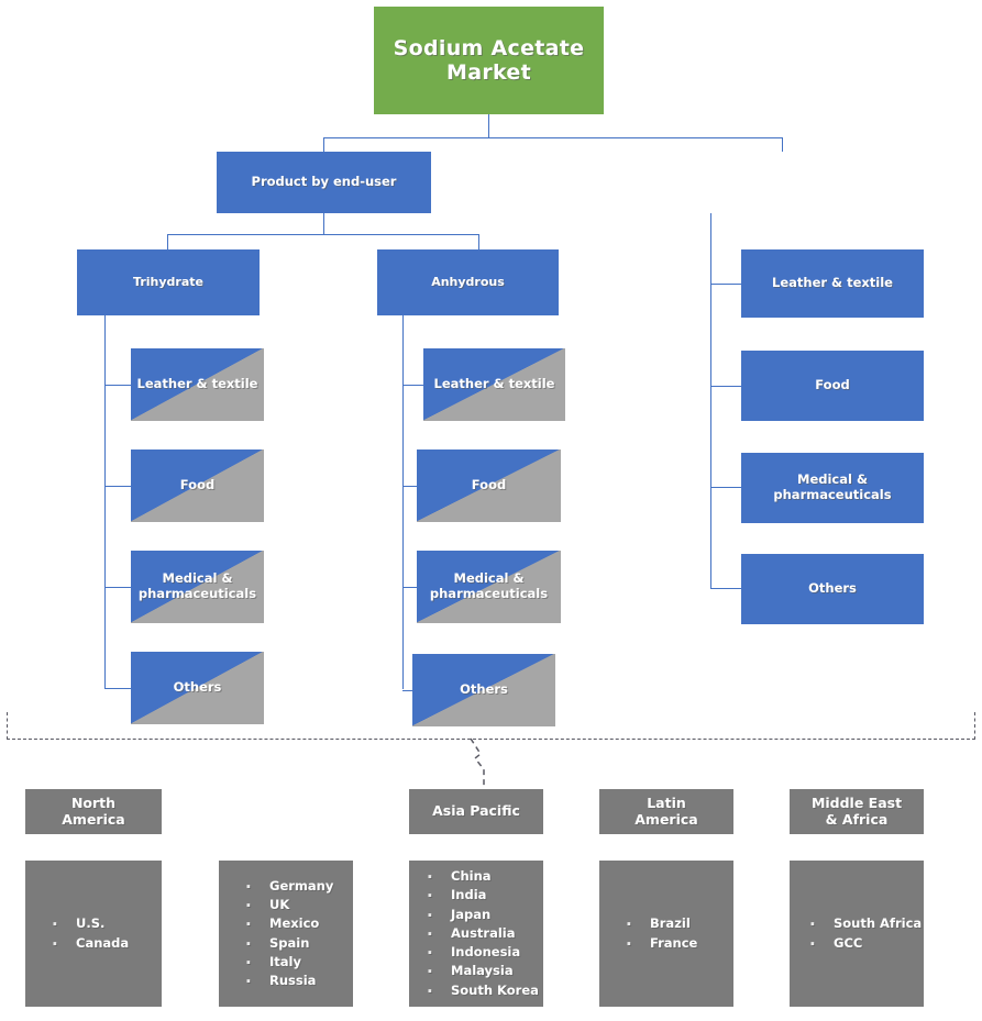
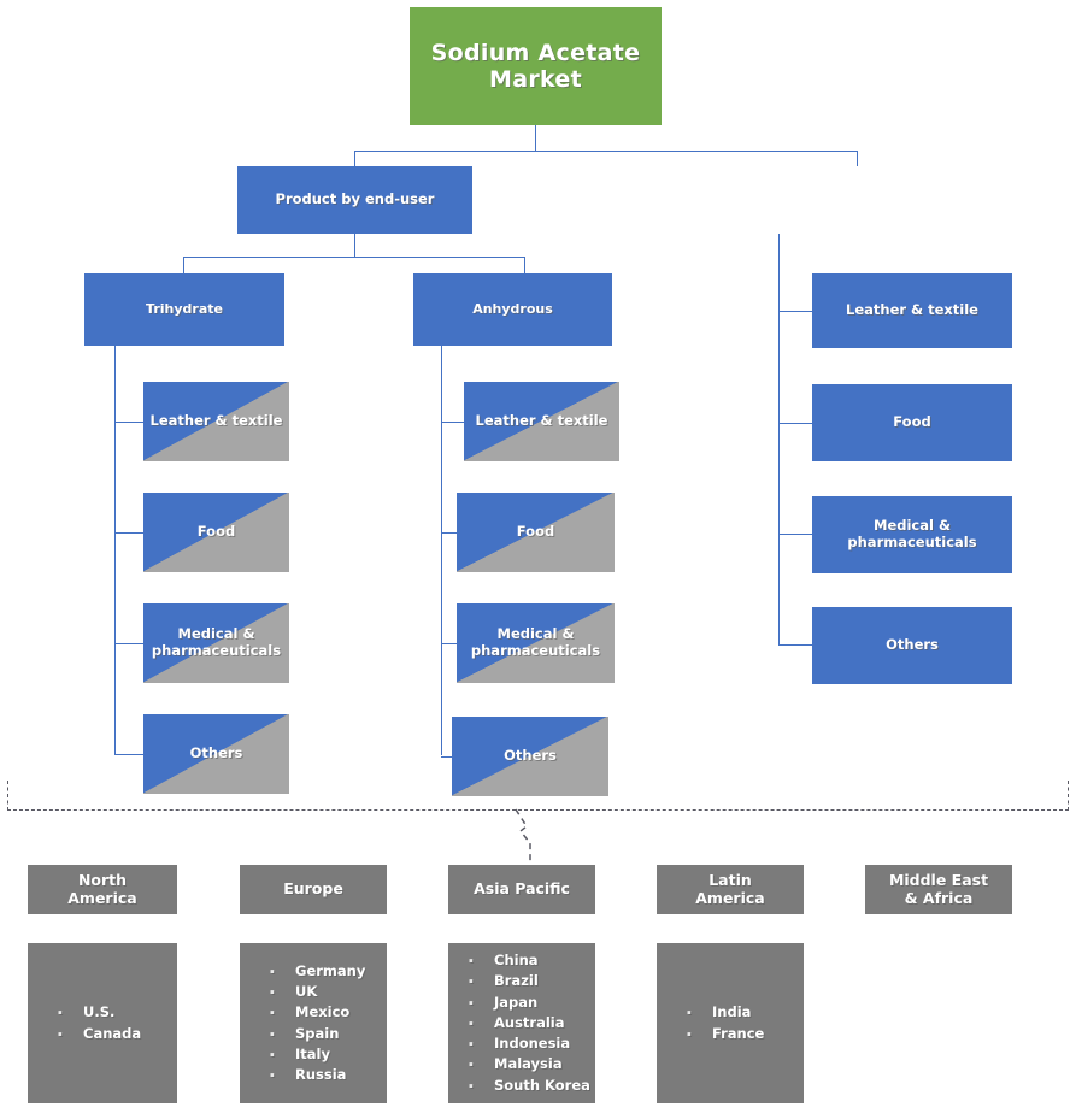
  Sodium Acetate Market
  Product by end-user
  Trihydrate
  Anhydrous
  Leather & textile
  Food
  Medical &
  pharmaceuticals
  Others
  Leather & textile
  Food
  Medical &
  pharmaceuticals
  Others
  Leather & textile
  Food
  Medical &
  pharmaceuticals
  Others
  North
  America
  U.S.
  Canada
+ Europe
  Germany
  UK
  Mexico
  Spain
  Italy
  Russia
  Asia Pacific
  China
- India
+ Brazil
  Japan
  Australia
  Indonesia
  Malaysia
  South Korea
  Latin
  America
- Brazil
+ India
  France
  Middle East
  & Africa
- South Africa
- GCC
